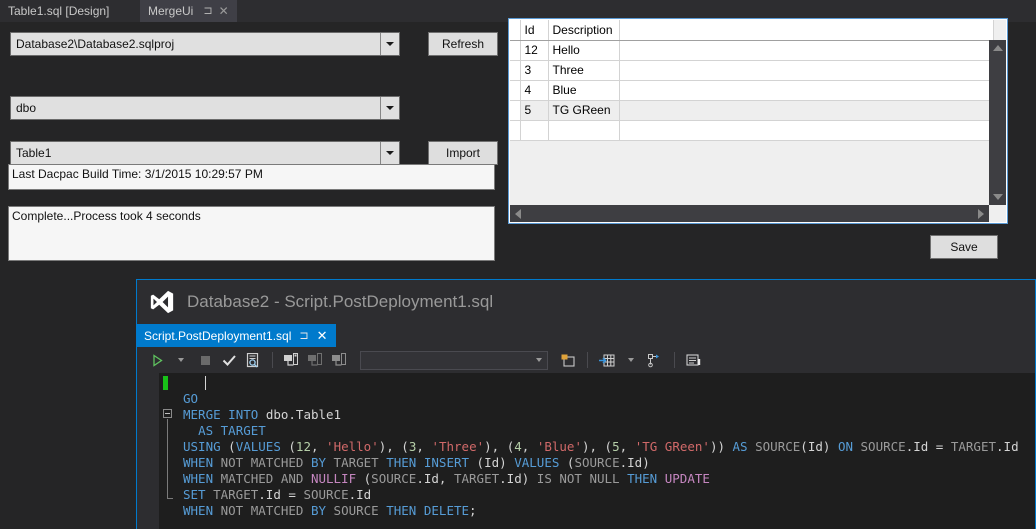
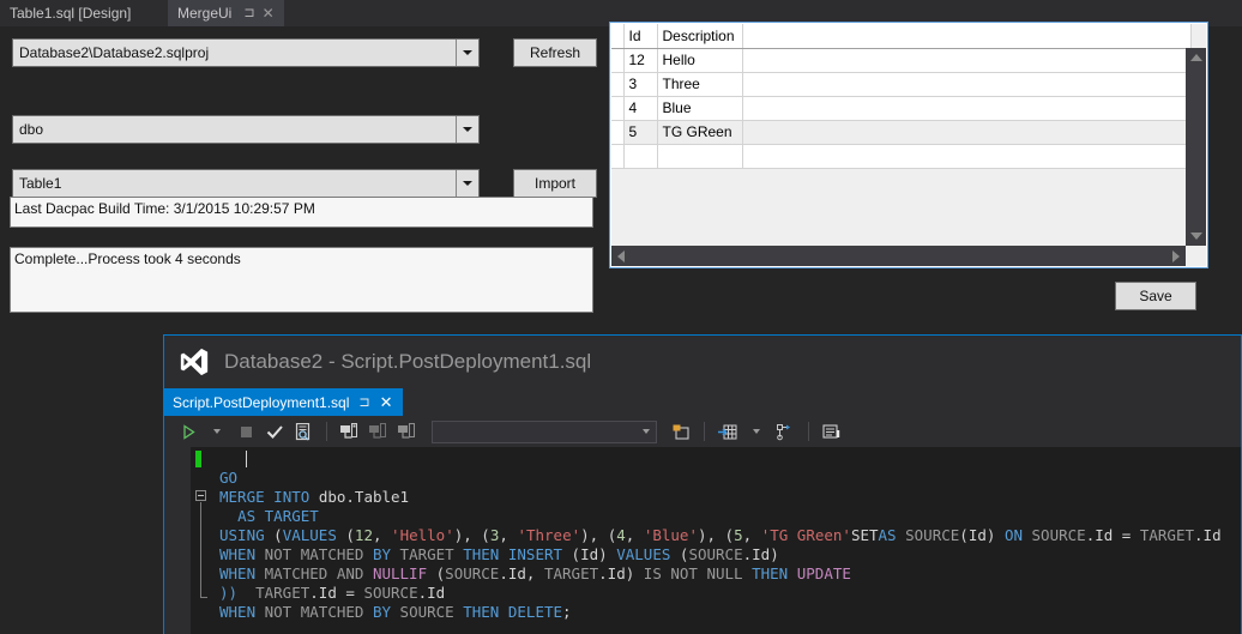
  Table1.sql [Design]
  MergeUi
  ⊐
  ✕
  Database2\Database2.sqlproj
  Refresh
  dbo
  Table1
  Import
  Last Dacpac Build Time: 3/1/2015 10:29:57 PM
  Complete...Process took 4 seconds
  	Id	Description
  	12	Hello
  	3	Three
  	4	Blue
  	5	TG GReen
  Save
  Database2 - Script.PostDeployment1.sql
  Script.PostDeployment1.sql
  ⊐
  ✕
  GO
  MERGE INTO dbo.Table1
  AS TARGET
- USING (VALUES (12, 'Hello'), (3, 'Three'), (4, 'Blue'), (5, 'TG GReen')) AS SOURCE(Id) ON SOURCE.Id = TARGET.Id
+ USING (VALUES (12, 'Hello'), (3, 'Three'), (4, 'Blue'), (5, 'TG GReen'SETAS SOURCE(Id) ON SOURCE.Id = TARGET.Id
  WHEN NOT MATCHED BY TARGET THEN INSERT (Id) VALUES (SOURCE.Id)
  WHEN MATCHED AND NULLIF (SOURCE.Id, TARGET.Id) IS NOT NULL THEN UPDATE
- SET TARGET.Id = SOURCE.Id
+ )) TARGET.Id = SOURCE.Id
  WHEN NOT MATCHED BY SOURCE THEN DELETE;
